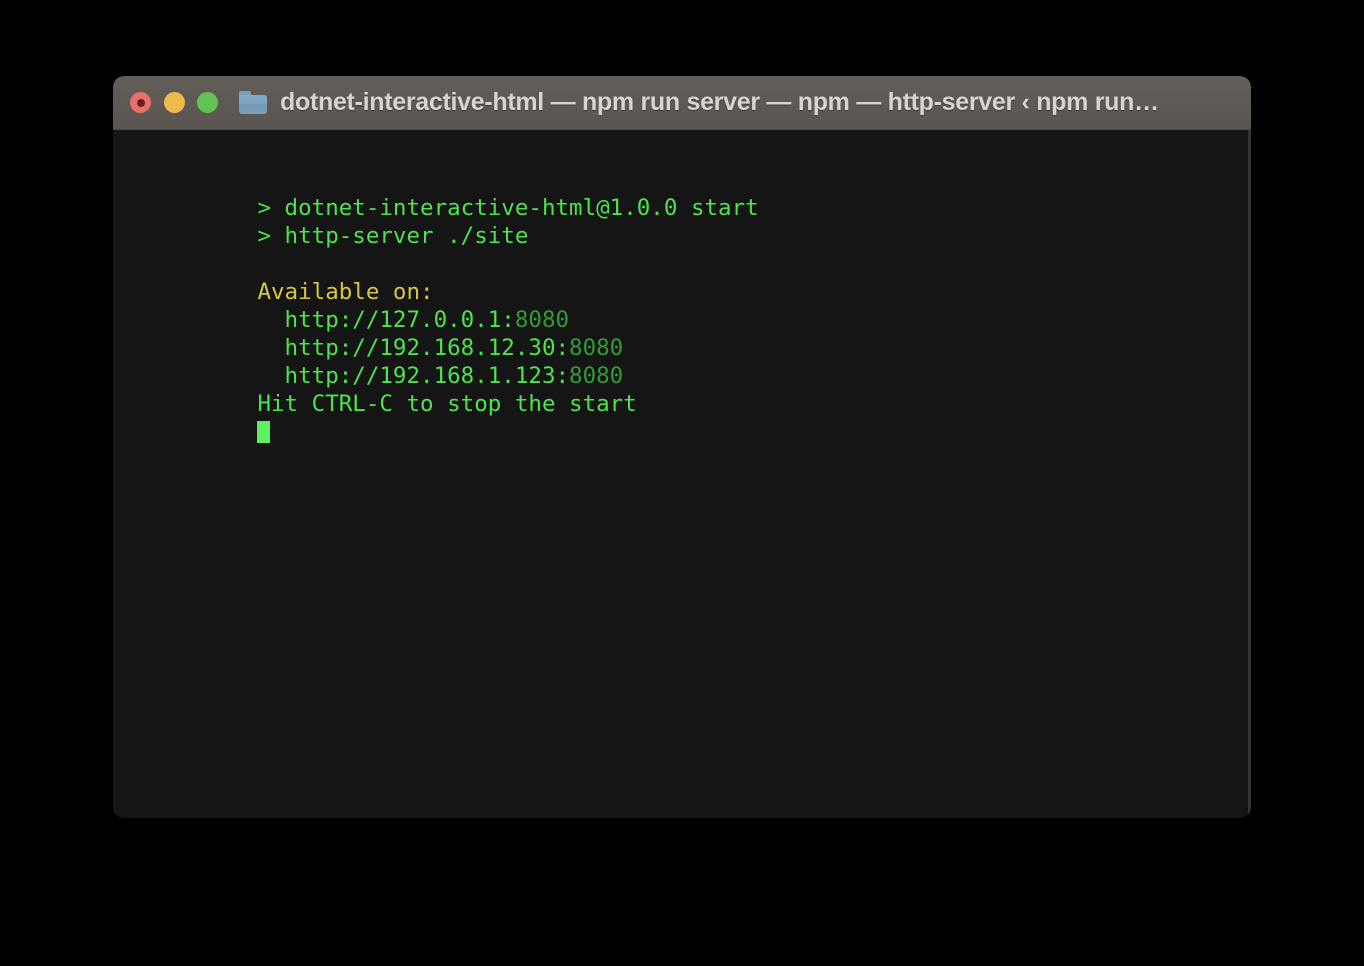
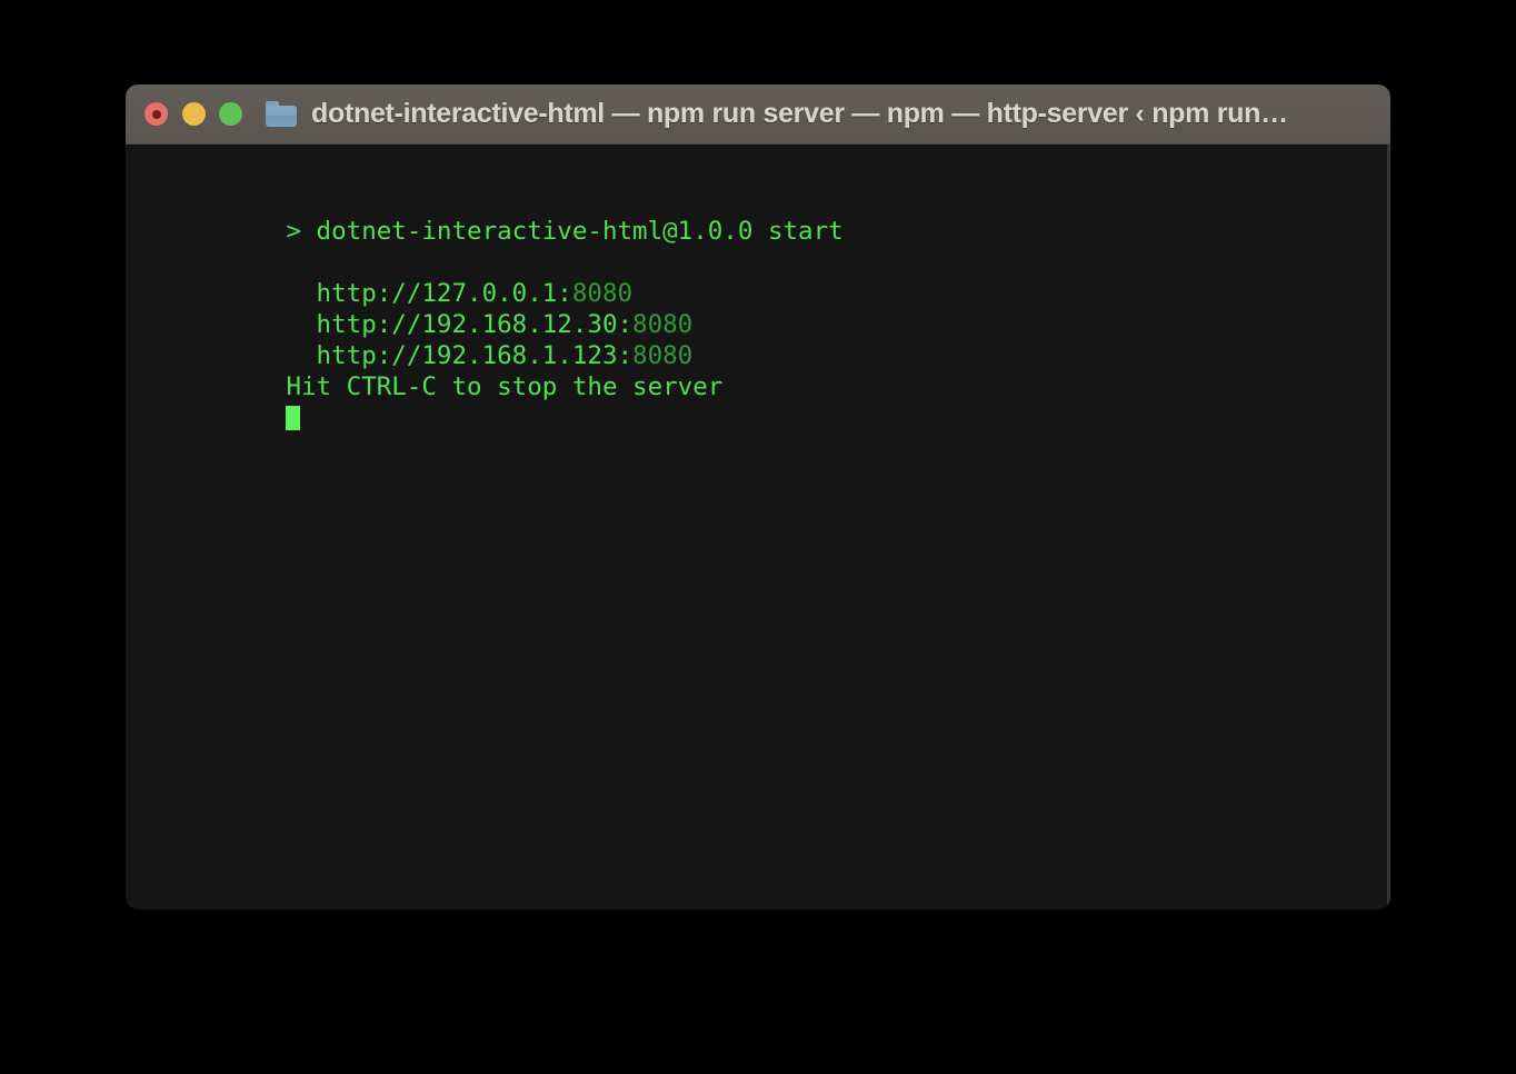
  dotnet-interactive-html — npm run server — npm — http-server ‹ npm run…
  > dotnet-interactive-html@1.0.0 start
- > http-server ./site
- Available on:
  http://127.0.0.1:8080
  http://192.168.12.30:8080
  http://192.168.1.123:8080
- Hit CTRL-C to stop the start
+ Hit CTRL-C to stop the server
